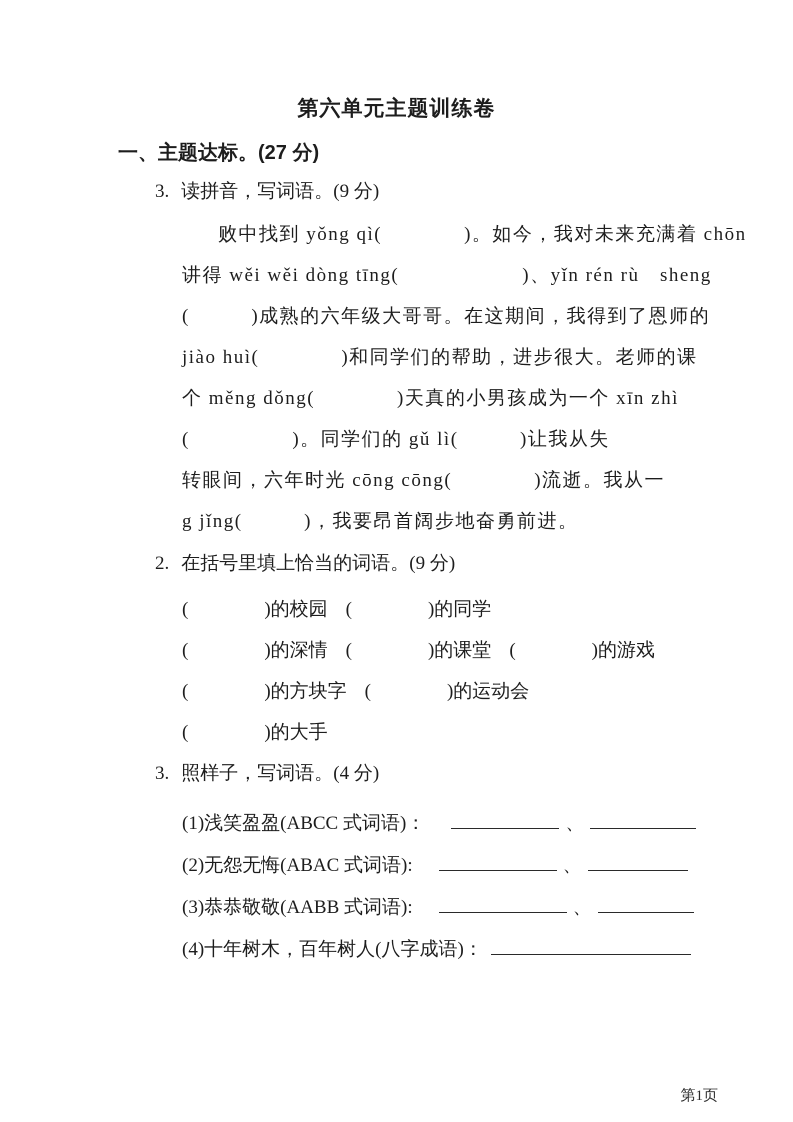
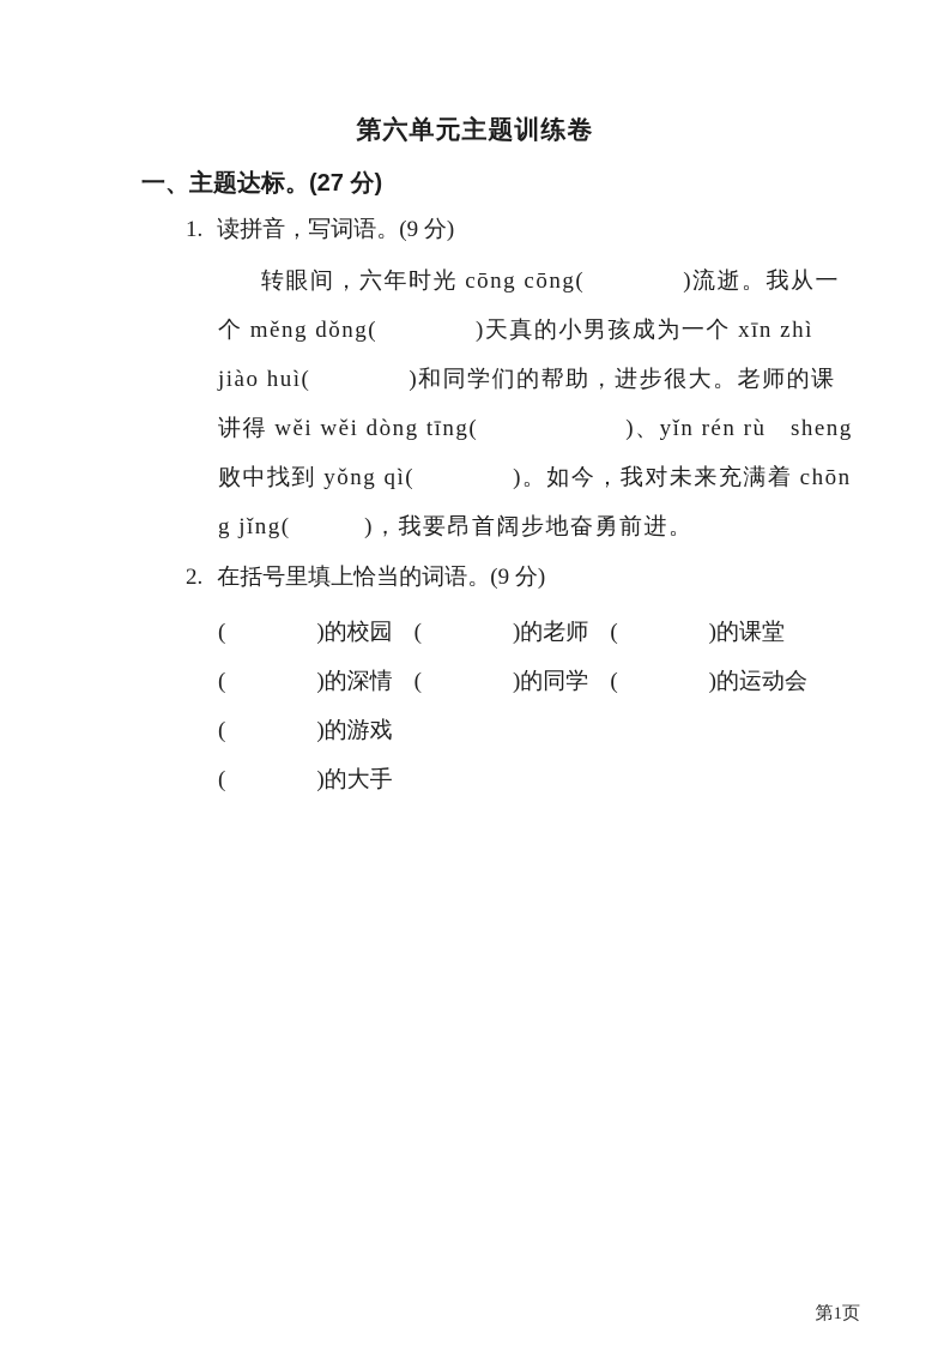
  第六单元主题训练卷
  一、主题达标。(27 分)
- 3. 读拼音，写词语。(9 分)
+ 1. 读拼音，写词语。(9 分)
- 败中找到 yǒng qì( )。如今，我对未来充满着 chōn
+ 转眼间，六年时光 cōng cōng( )流逝。我从一
- 讲得 wěi wěi dòng tīng( )、yǐn rén rù sheng
+ 个 měng dǒng( )天真的小男孩成为一个 xīn zhì
- ( )成熟的六年级大哥哥。在这期间，我得到了恩师的
  jiào huì( )和同学们的帮助，进步很大。老师的课
- 个 měng dǒng( )天真的小男孩成为一个 xīn zhì
+ 讲得 wěi wěi dòng tīng( )、yǐn rén rù sheng
- ( )。同学们的 gǔ lì( )让我从失
- 转眼间，六年时光 cōng cōng( )流逝。我从一
+ 败中找到 yǒng qì( )。如今，我对未来充满着 chōn
  g jǐng( )，我要昂首阔步地奋勇前进。
  2. 在括号里填上恰当的词语。(9 分)
  ( )的校园
+ ( )的老师
- ( )的同学
+ ( )的课堂
  ( )的深情
- ( )的课堂
+ ( )的同学
- ( )的游戏
+ ( )的运动会
- ( )的方块字
- ( )的运动会
+ ( )的游戏
  ( )的大手
- 3. 照样子，写词语。(4 分)
- (1)浅笑盈盈(ABCC 式词语)： 、
- (2)无怨无悔(ABAC 式词语): 、
- (3)恭恭敬敬(AABB 式词语): 、
- (4)十年树木，百年树人(八字成语)：
  第1页
